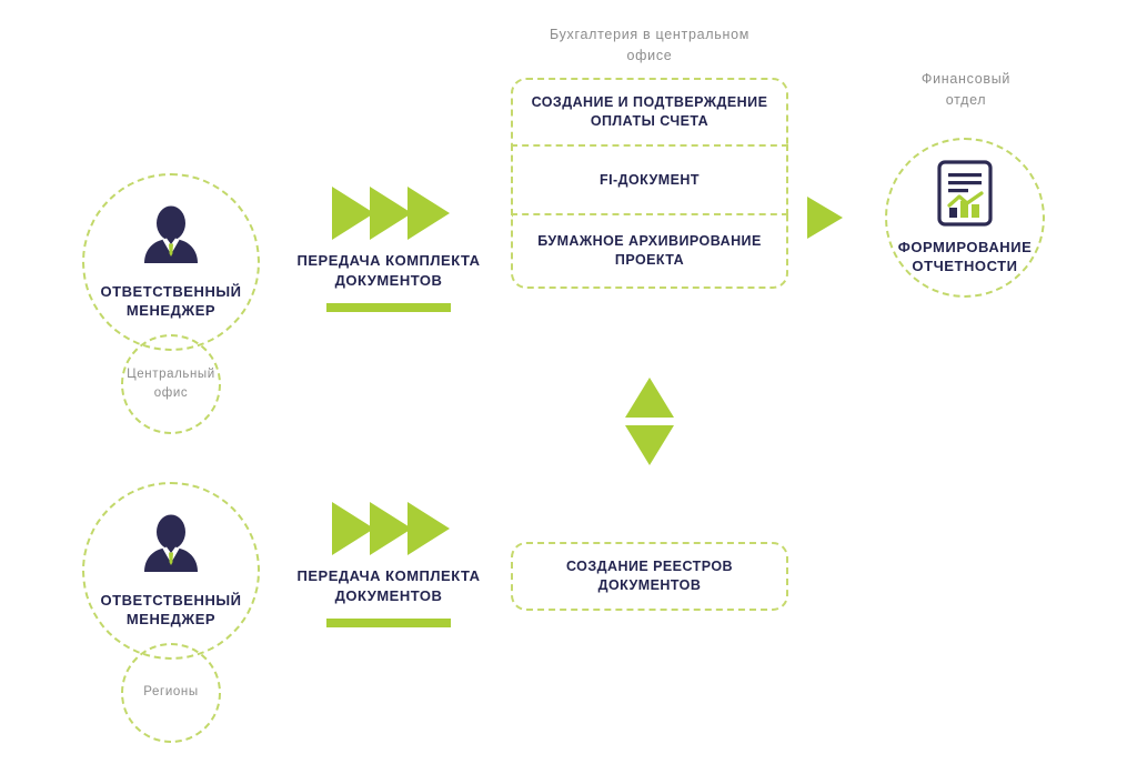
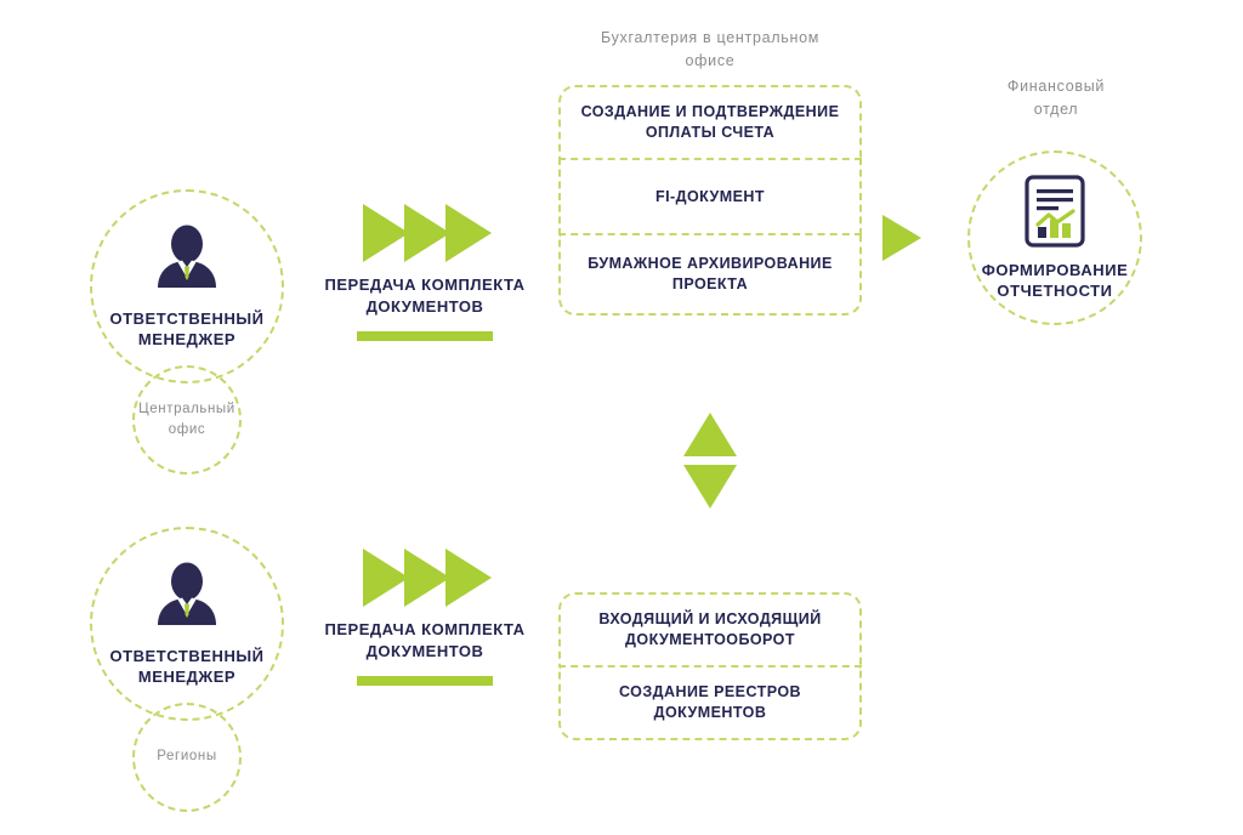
  ОТВЕТСТВЕННЫЙ
  МЕНЕДЖЕР
  Центральный офис
  ОТВЕТСТВЕННЫЙ
  МЕНЕДЖЕР
  Регионы
  ПЕРЕДАЧА КОМПЛЕКТА
  ДОКУМЕНТОВ
  ПЕРЕДАЧА КОМПЛЕКТА
  ДОКУМЕНТОВ
  Бухгалтерия в центральном
  офисе
  СОЗДАНИЕ И ПОДТВЕРЖДЕНИЕ
  ОПЛАТЫ СЧЕТА
  FI-ДОКУМЕНТ
  БУМАЖНОЕ АРХИВИРОВАНИЕ
  ПРОЕКТА
+ ВХОДЯЩИЙ И ИСХОДЯЩИЙ
+ ДОКУМЕНТООБОРОТ
  СОЗДАНИЕ РЕЕСТРОВ
  ДОКУМЕНТОВ
  Финансовый
  отдел
  ФОРМИРОВАНИЕ
  ОТЧЕТНОСТИ
